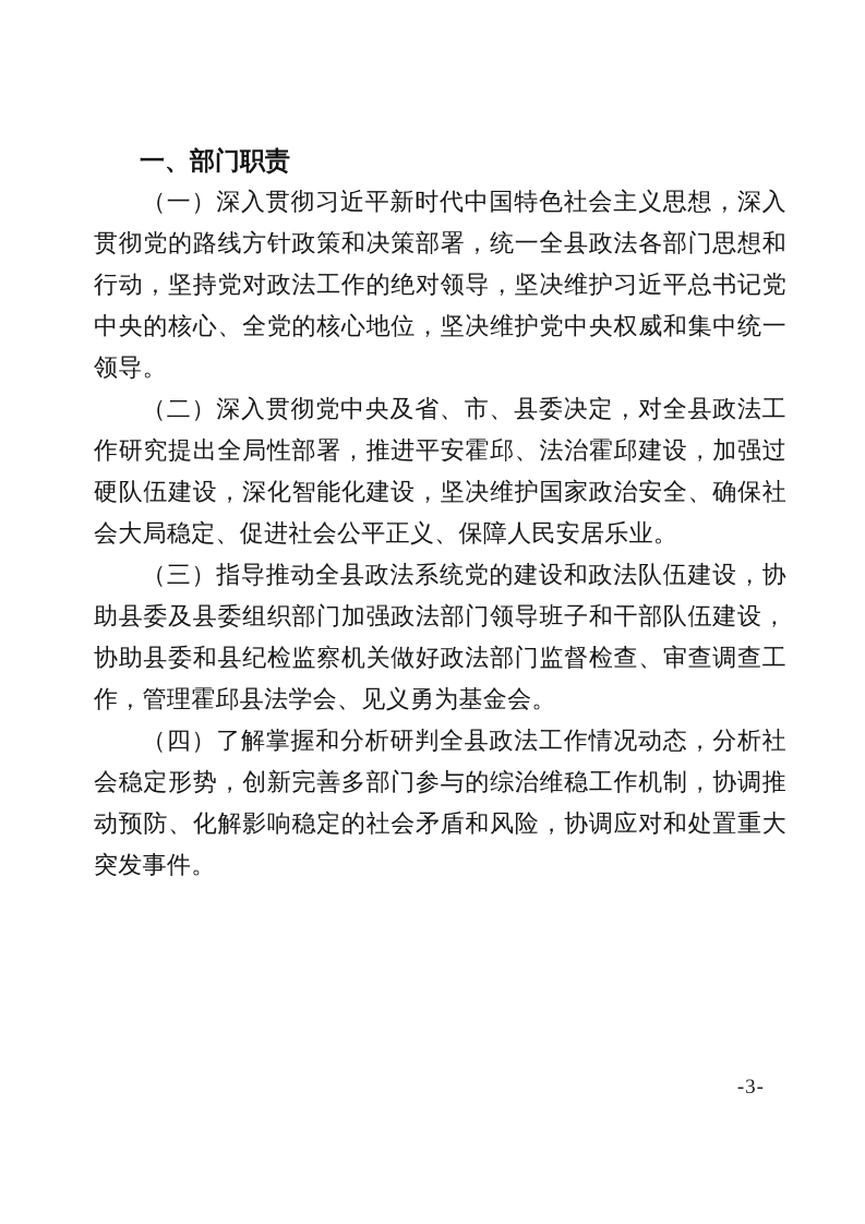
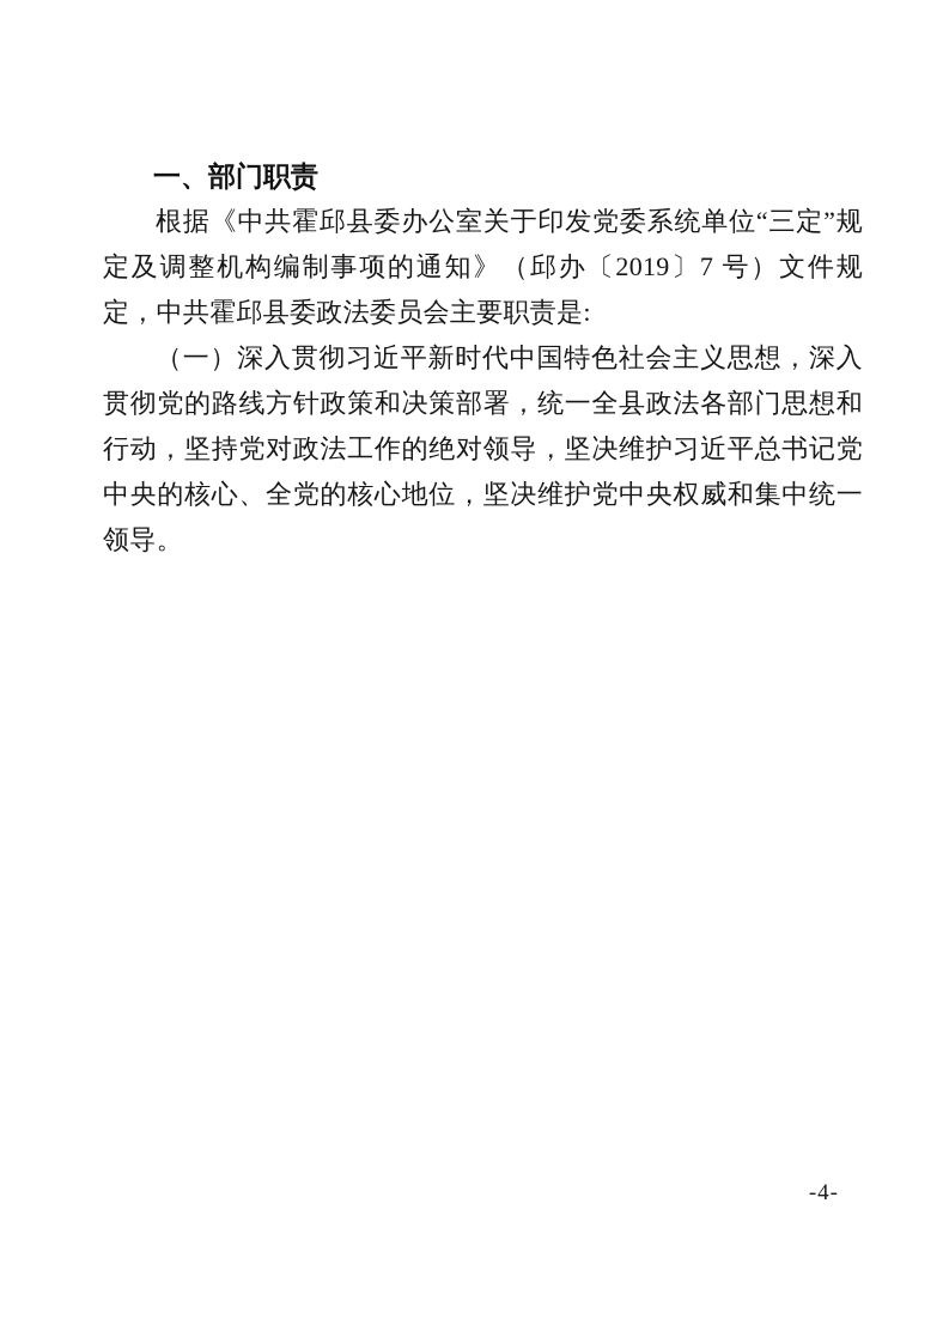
  一、部门职责
+ 根据《中共霍邱县委办公室关于印发党委系统单位“三定”规定及调整机构编制事项的通知》（邱办〔2019〕7 号）文件规定，中共霍邱县委政法委员会主要职责是:
  （一）深入贯彻习近平新时代中国特色社会主义思想，深入贯彻党的路线方针政策和决策部署，统一全县政法各部门思想和行动，坚持党对政法工作的绝对领导，坚决维护习近平总书记党中央的核心、全党的核心地位，坚决维护党中央权威和集中统一领导。
- （二）深入贯彻党中央及省、市、县委决定，对全县政法工作研究提出全局性部署，推进平安霍邱、法治霍邱建设，加强过硬队伍建设，深化智能化建设，坚决维护国家政治安全、确保社会大局稳定、促进社会公平正义、保障人民安居乐业。
- （三）指导推动全县政法系统党的建设和政法队伍建设，协助县委及县委组织部门加强政法部门领导班子和干部队伍建设，协助县委和县纪检监察机关做好政法部门监督检查、审查调查工作，管理霍邱县法学会、见义勇为基金会。
- （四）了解掌握和分析研判全县政法工作情况动态，分析社会稳定形势，创新完善多部门参与的综治维稳工作机制，协调推动预防、化解影响稳定的社会矛盾和风险，协调应对和处置重大突发事件。
- -3-
+ -4-
